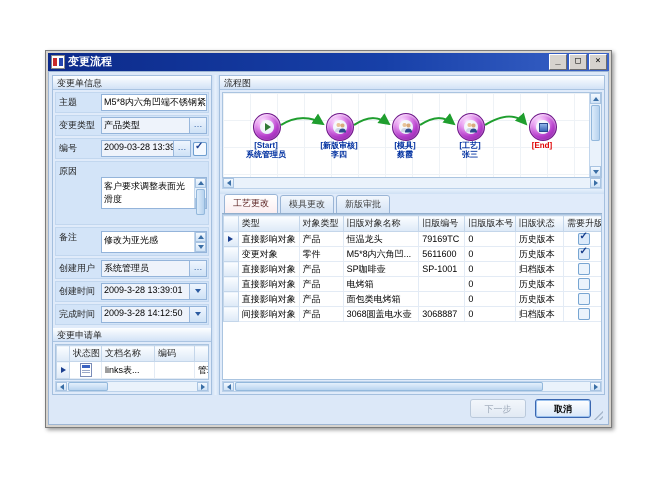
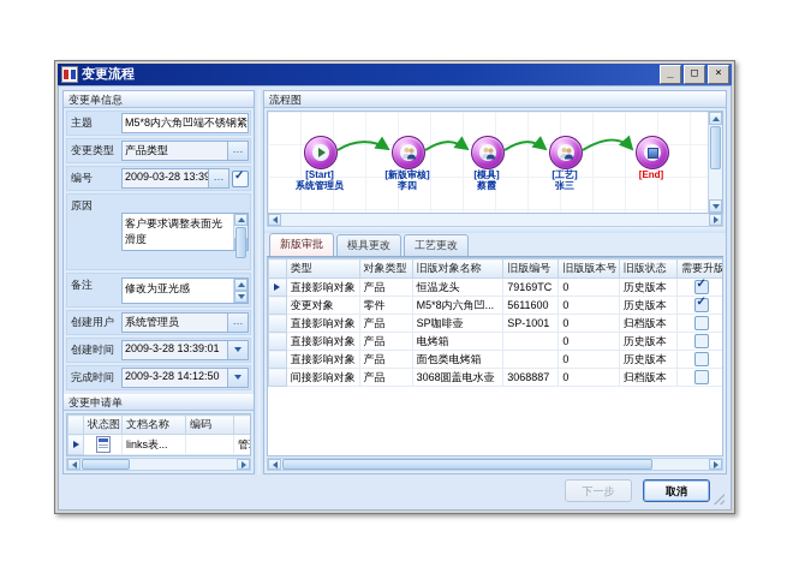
  变更流程
  _
  □
  ×
  变更单信息
  主题
  M5*8内六角凹端不锈钢紧
  变更类型
  产品类型
  …
  编号
  2009-03-28 13:3
  …
  原因
  客户要求调整表面光滑度
  备注
  修改为亚光感
  创建用户
  系统管理员
  …
  创建时间
  2009-3-28 13:39:01
  完成时间
  2009-3-28 14:12:50
  变更申请单
  	状态图	文档名称	编码
  		links表...		管
  流程图
  [Start]
  系统管理员
  [新版审核]
  李四
  [模具]
  蔡霞
  [工艺]
  张三
  [End]
- 工艺更改
+ 新版审批
  模具更改
- 新版审批
+ 工艺更改
  	类型	对象类型	旧版对象名称	旧版编号	旧版版本号	旧版状态	需要升版
  	直接影响对象	产品	恒温龙头	79169TC	0	历史版本
  	变更对象	零件	M5*8内六角凹...	5611600	0	历史版本
  	直接影响对象	产品	SP咖啡壶	SP-1001	0	归档版本
  	直接影响对象	产品	电烤箱		0	历史版本
  	直接影响对象	产品	面包类电烤箱		0	历史版本
  	间接影响对象	产品	3068圆盖电水壶	3068887	0	归档版本
  下一步
  取消
